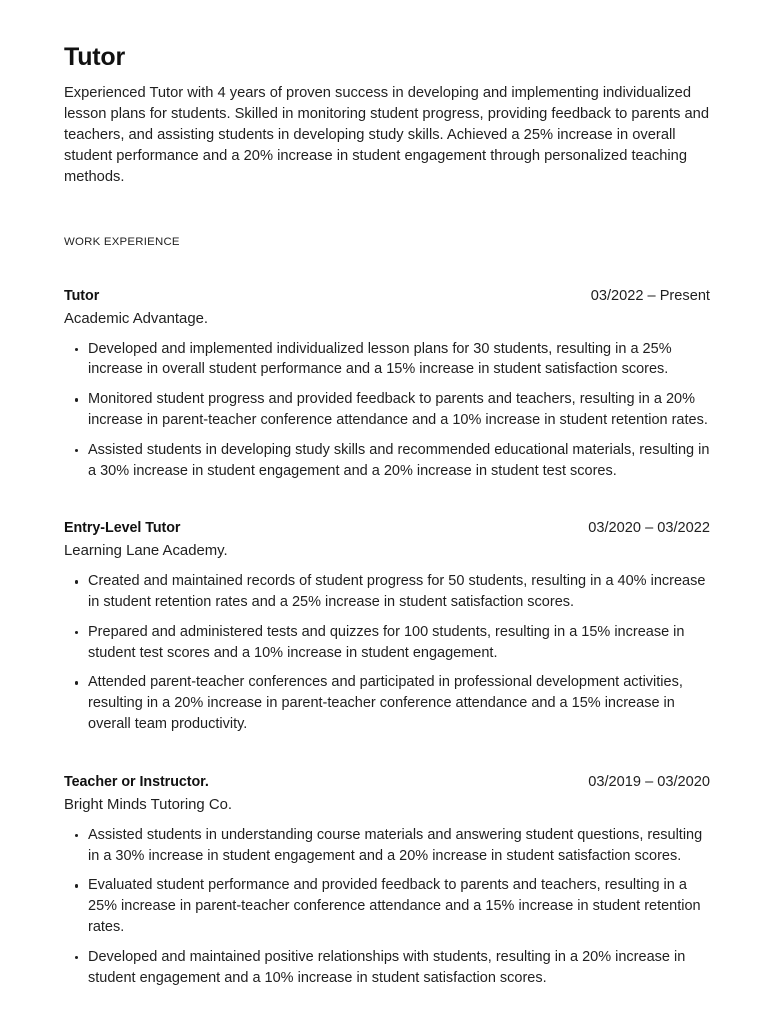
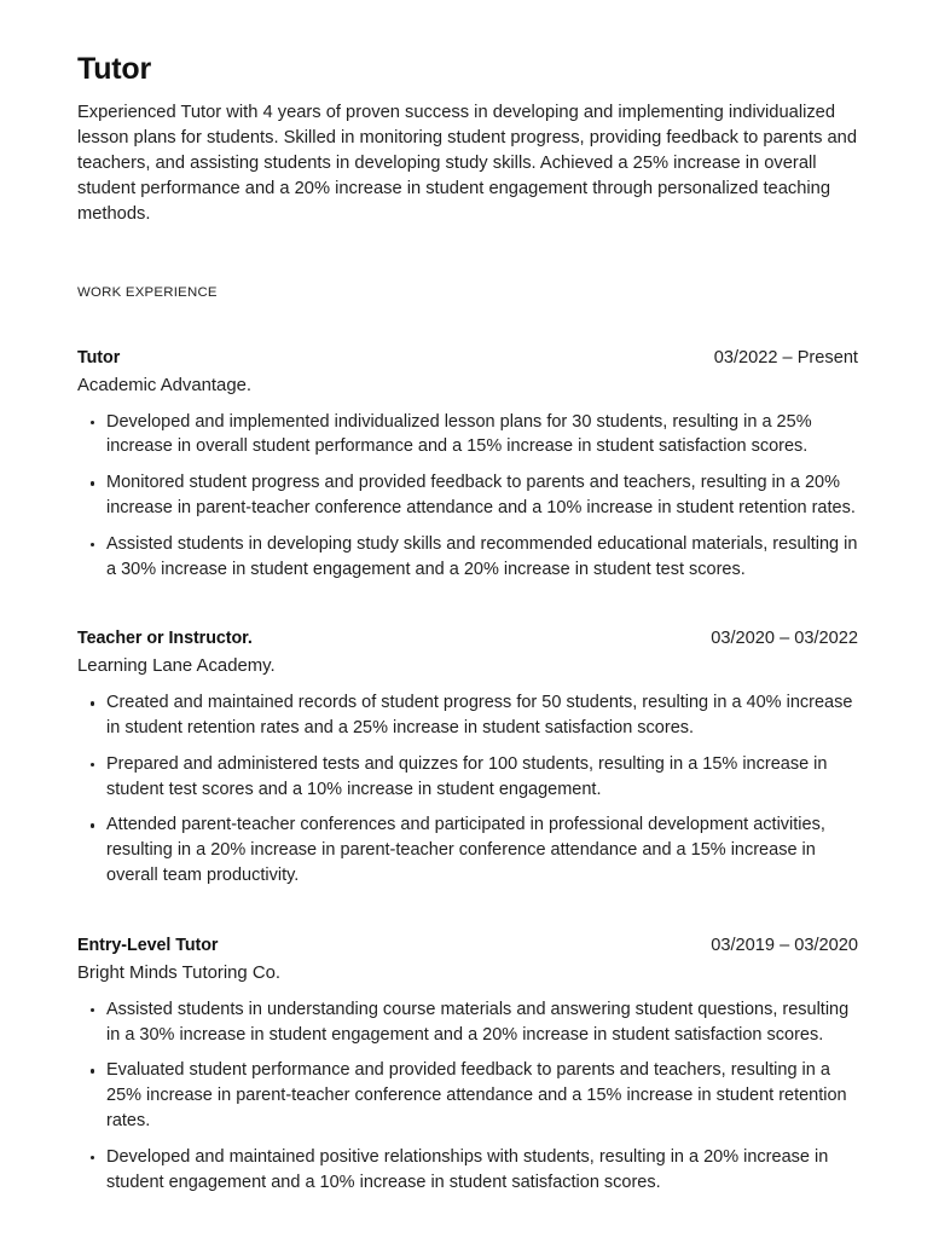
  Tutor
  Experienced Tutor with 4 years of proven success in developing and implementing individualized lesson plans for students. Skilled in monitoring student progress, providing feedback to parents and teachers, and assisting students in developing study skills. Achieved a 25% increase in overall student performance and a 20% increase in student engagement through personalized teaching methods.
  WORK EXPERIENCE
  Tutor
  03/2022 – Present
  Academic Advantage.
  Developed and implemented individualized lesson plans for 30 students, resulting in a 25% increase in overall student performance and a 15% increase in student satisfaction scores.
  Monitored student progress and provided feedback to parents and teachers, resulting in a 20% increase in parent-teacher conference attendance and a 10% increase in student retention rates.
  Assisted students in developing study skills and recommended educational materials, resulting in a 30% increase in student engagement and a 20% increase in student test scores.
- Entry-Level Tutor
+ Teacher or Instructor.
  03/2020 – 03/2022
  Learning Lane Academy.
  Created and maintained records of student progress for 50 students, resulting in a 40% increase in student retention rates and a 25% increase in student satisfaction scores.
  Prepared and administered tests and quizzes for 100 students, resulting in a 15% increase in student test scores and a 10% increase in student engagement.
  Attended parent-teacher conferences and participated in professional development activities, resulting in a 20% increase in parent-teacher conference attendance and a 15% increase in overall team productivity.
- Teacher or Instructor.
+ Entry-Level Tutor
  03/2019 – 03/2020
  Bright Minds Tutoring Co.
  Assisted students in understanding course materials and answering student questions, resulting in a 30% increase in student engagement and a 20% increase in student satisfaction scores.
  Evaluated student performance and provided feedback to parents and teachers, resulting in a 25% increase in parent-teacher conference attendance and a 15% increase in student retention rates.
  Developed and maintained positive relationships with students, resulting in a 20% increase in student engagement and a 10% increase in student satisfaction scores.
